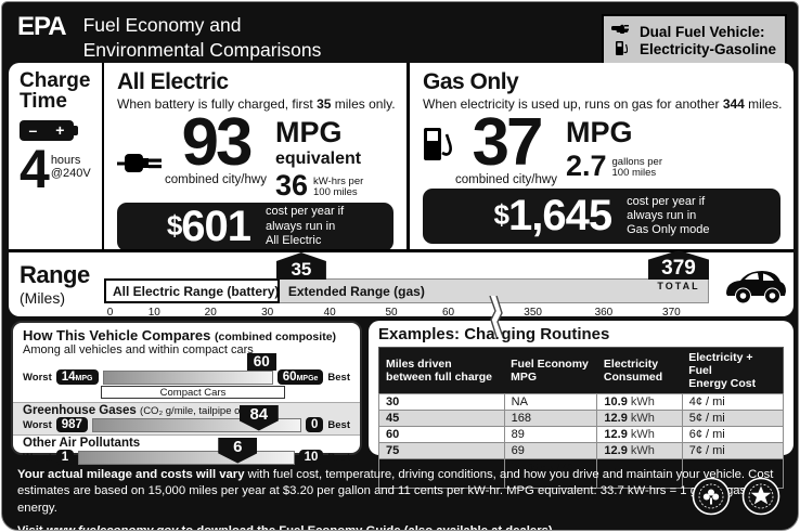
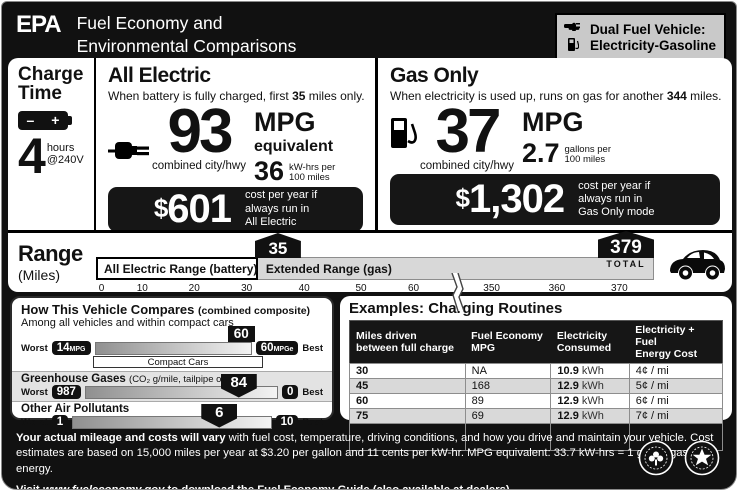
  EPA
  Fuel Economy and
  Environmental Comparisons
  Dual Fuel Vehicle:
  Electricity-Gasoline
  Charge
  Time
  –
  +
  4
  hours
  @240V
  All Electric
  When battery is fully charged, first 35 miles only.
  93
  combined city/hwy
  MPG equivalent
  36
  kW-hrs per
  100 miles
  $601
  cost per year if
  always run in
  All Electric
  Gas Only
  When electricity is used up, runs on gas for another 344 miles.
  37
  combined city/hwy
  MPG
  2.7
  gallons per
  100 miles
- $1,645
+ $1,302
  cost per year if
  always run in
  Gas Only mode
  Range
  (Miles)
  35
  379
  TOTAL
  All Electric Range (battery)
  Extended Range (gas)
  0
  10
  20
  30
  40
  50
  60
  350
  360
  370
  How This Vehicle Compares (combined composite)
  Among all vehicles and within compact cars
  Worst
  60
  Best
  Compact Cars
  Greenhouse Gases (CO₂ g/mile, tailpipe o
  Worst
  987
  84
  0
  Best
  Other Air Pollutants
  Worst
  1
  6
  10
  Best
  Examples: Chaging Routines
  Miles drivenbetween full charge	Fuel EconomyMPG	ElectricityConsumed	Electricity + FuelEnergy Cost
  30	NA	10.9 kWh	4¢ / mi
  45	168	12.9 kWh	5¢ / mi
  60	89	12.9 kWh	6¢ / mi
  75	69	12.9 kWh	7¢ / mi
  Never Charge	37 35 city / 40 hwy	N/A	9¢ / mi
  Your actual mileage and costs will vary with fuel cost, temperature, driving conditions, and how you drive and maintain your vehicle. Cost estimates are based on 15,000 miles per year at $3.20 per gallon and 11 cents per kW-hr. MPG equivalent: 33.7 kW-hrs = 1 ga energy.
